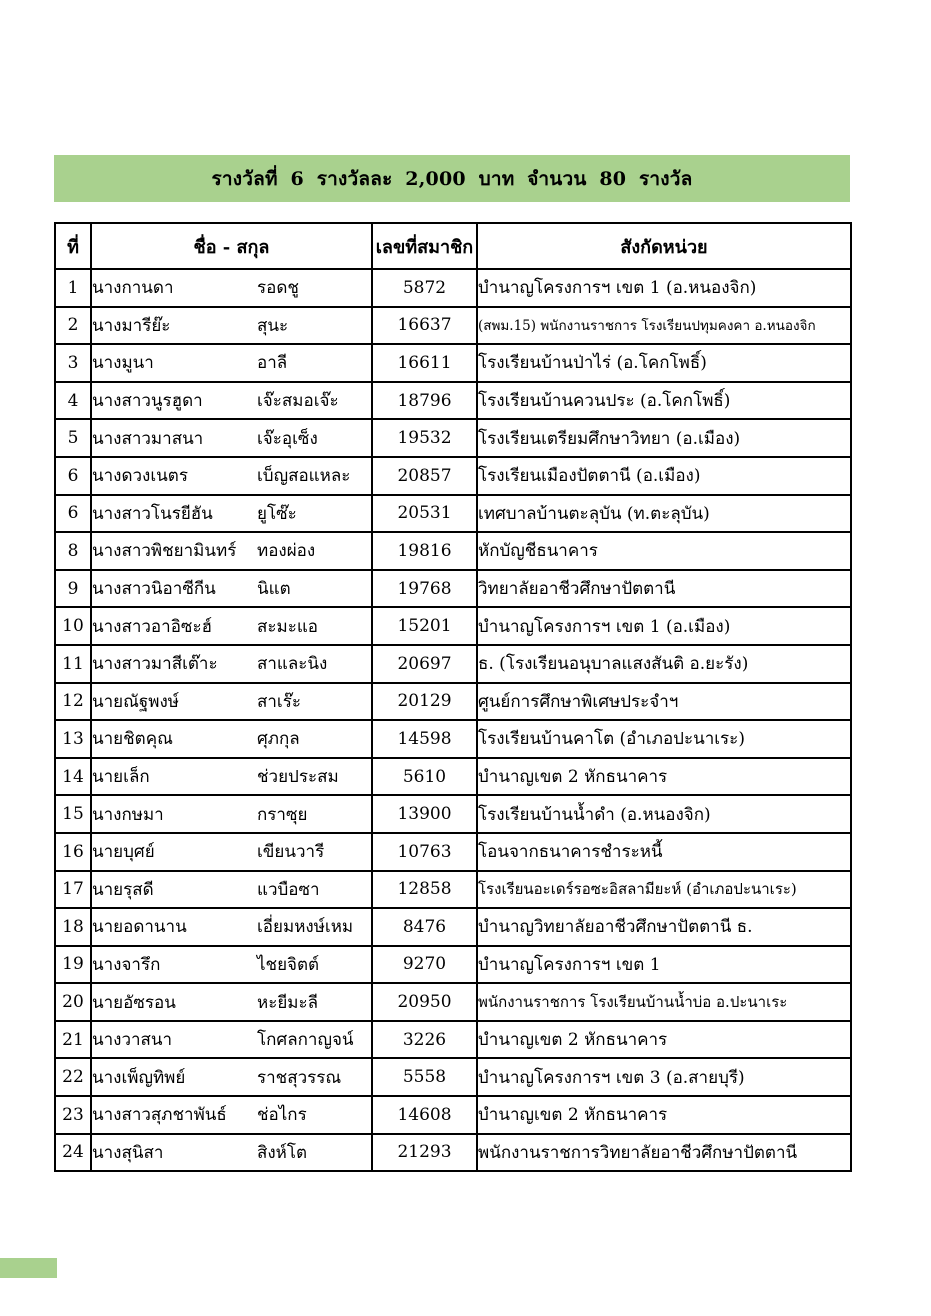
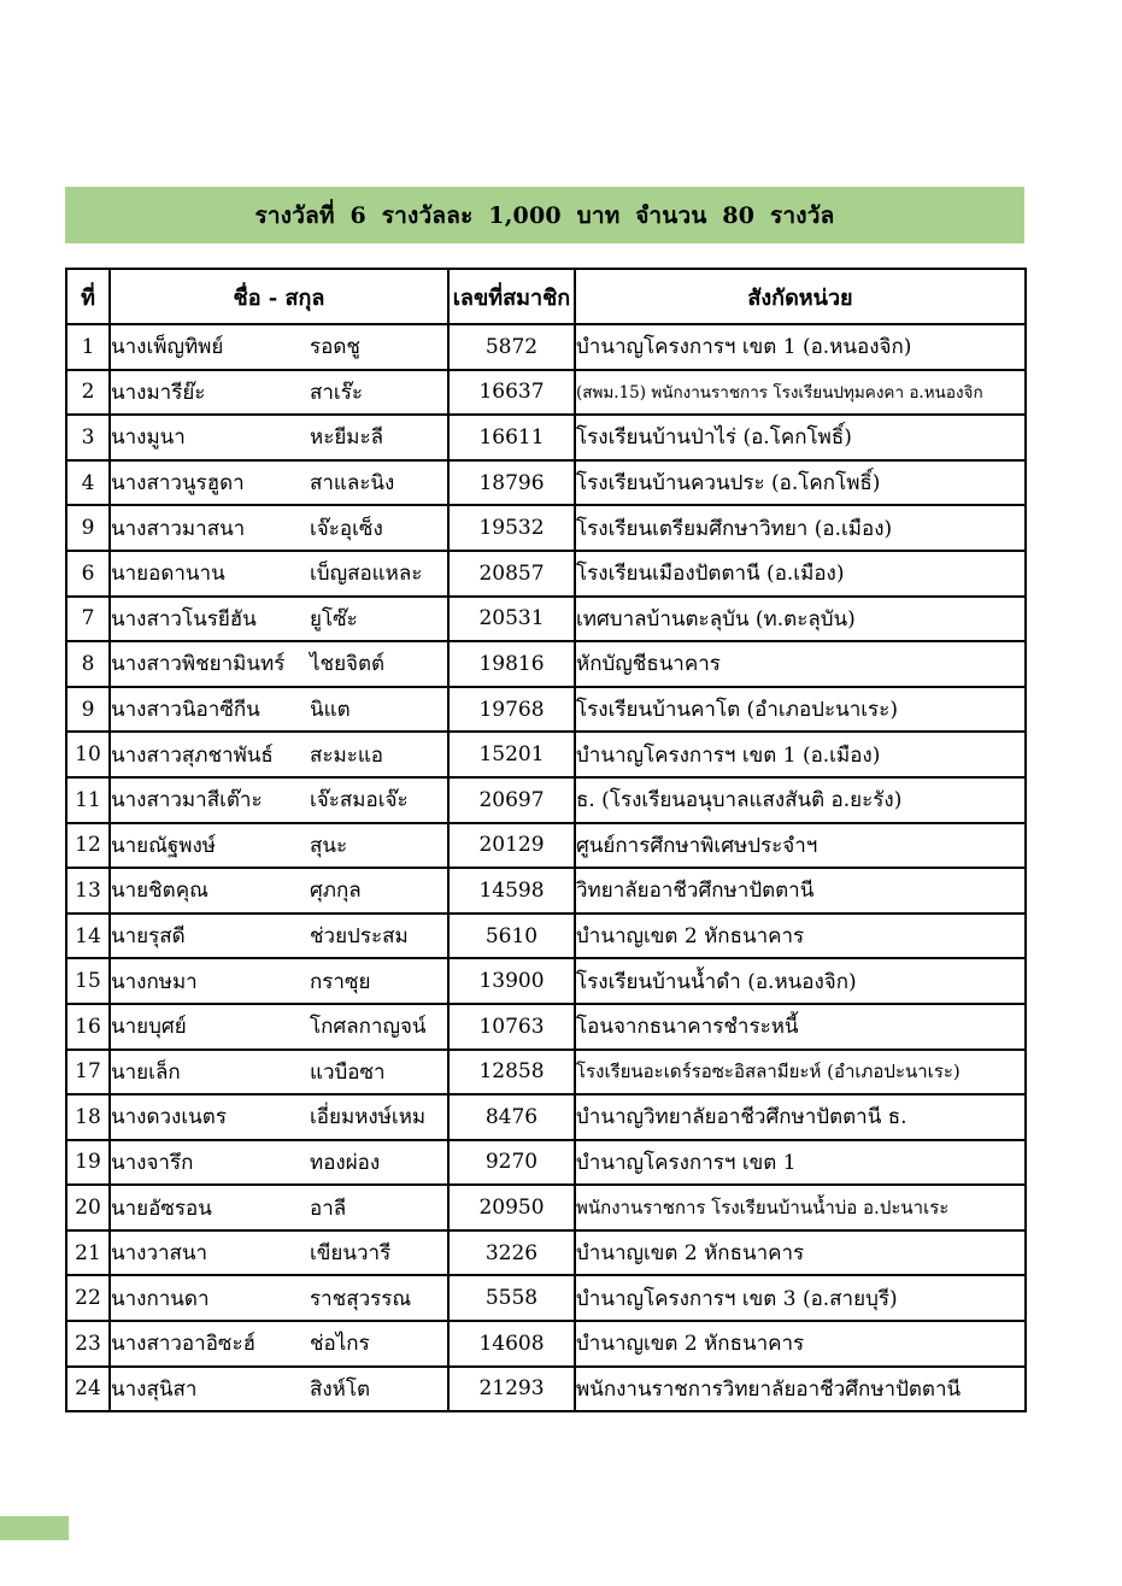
- รางวัลที่ 6 รางวัลละ 2,000 บาท จำนวน 80 รางวัล
+ รางวัลที่ 6 รางวัลละ 1,000 บาท จำนวน 80 รางวัล
  ที่	ชื่อ - สกุล	เลขที่สมาชิก	สังกัดหน่วย
- 1	นางกานดา รอดชู	5872	บำนาญโครงการฯ เขต 1 (อ.หนองจิก)
+ 1	นางเพ็ญทิพย์ รอดชู	5872	บำนาญโครงการฯ เขต 1 (อ.หนองจิก)
- 2	นางมารีย๊ะ สุนะ	16637	(สพม.15) พนักงานราชการ โรงเรียนปทุมคงคา อ.หนองจิก
+ 2	นางมารีย๊ะ สาเร๊ะ	16637	(สพม.15) พนักงานราชการ โรงเรียนปทุมคงคา อ.หนองจิก
- 3	นางมูนา อาลี	16611	โรงเรียนบ้านป่าไร่ (อ.โคกโพธิ์)
+ 3	นางมูนา หะยีมะลี	16611	โรงเรียนบ้านป่าไร่ (อ.โคกโพธิ์)
- 4	นางสาวนูรฮูดา เจ๊ะสมอเจ๊ะ	18796	โรงเรียนบ้านควนประ (อ.โคกโพธิ์)
+ 4	นางสาวนูรฮูดา สาและนิง	18796	โรงเรียนบ้านควนประ (อ.โคกโพธิ์)
- 5	นางสาวมาสนา เจ๊ะอุเซ็ง	19532	โรงเรียนเตรียมศึกษาวิทยา (อ.เมือง)
+ 9	นางสาวมาสนา เจ๊ะอุเซ็ง	19532	โรงเรียนเตรียมศึกษาวิทยา (อ.เมือง)
- 6	นางดวงเนตร เบ็ญสอแหละ	20857	โรงเรียนเมืองปัตตานี (อ.เมือง)
+ 6	นายอดานาน เบ็ญสอแหละ	20857	โรงเรียนเมืองปัตตานี (อ.เมือง)
- 6	นางสาวโนรยีฮัน ยูโซ๊ะ	20531	เทศบาลบ้านตะลุบัน (ท.ตะลุบัน)
+ 7	นางสาวโนรยีฮัน ยูโซ๊ะ	20531	เทศบาลบ้านตะลุบัน (ท.ตะลุบัน)
- 8	นางสาวพิชยามินทร์ ทองผ่อง	19816	หักบัญชีธนาคาร
+ 8	นางสาวพิชยามินทร์ ไชยจิตต์	19816	หักบัญชีธนาคาร
- 9	นางสาวนิอาซีกีน นิแต	19768	วิทยาลัยอาชีวศึกษาปัตตานี
+ 9	นางสาวนิอาซีกีน นิแต	19768	โรงเรียนบ้านคาโต (อำเภอปะนาเระ)
- 10	นางสาวอาอิซะฮ์ สะมะแอ	15201	บำนาญโครงการฯ เขต 1 (อ.เมือง)
+ 10	นางสาวสุภชาพันธ์ สะมะแอ	15201	บำนาญโครงการฯ เขต 1 (อ.เมือง)
- 11	นางสาวมาสีเต๊าะ สาและนิง	20697	ธ. (โรงเรียนอนุบาลแสงสันติ อ.ยะรัง)
+ 11	นางสาวมาสีเต๊าะ เจ๊ะสมอเจ๊ะ	20697	ธ. (โรงเรียนอนุบาลแสงสันติ อ.ยะรัง)
- 12	นายณัฐพงษ์ สาเร๊ะ	20129	ศูนย์การศึกษาพิเศษประจำฯ
+ 12	นายณัฐพงษ์ สุนะ	20129	ศูนย์การศึกษาพิเศษประจำฯ
- 13	นายชิตคุณ ศุภกุล	14598	โรงเรียนบ้านคาโต (อำเภอปะนาเระ)
+ 13	นายชิตคุณ ศุภกุล	14598	วิทยาลัยอาชีวศึกษาปัตตานี
- 14	นายเล็ก ช่วยประสม	5610	บำนาญเขต 2 หักธนาคาร
+ 14	นายรุสดี ช่วยประสม	5610	บำนาญเขต 2 หักธนาคาร
  15	นางกษมา กราซุย	13900	โรงเรียนบ้านน้ำดำ (อ.หนองจิก)
- 16	นายบุศย์ เขียนวารี	10763	โอนจากธนาคารชำระหนี้
+ 16	นายบุศย์ โกศลกาญจน์	10763	โอนจากธนาคารชำระหนี้
- 17	นายรุสดี แวบือซา	12858	โรงเรียนอะเดร์รอซะอิสลามียะห์ (อำเภอปะนาเระ)
+ 17	นายเล็ก แวบือซา	12858	โรงเรียนอะเดร์รอซะอิสลามียะห์ (อำเภอปะนาเระ)
- 18	นายอดานาน เอี่ยมหงษ์เหม	8476	บำนาญวิทยาลัยอาชีวศึกษาปัตตานี ธ.
+ 18	นางดวงเนตร เอี่ยมหงษ์เหม	8476	บำนาญวิทยาลัยอาชีวศึกษาปัตตานี ธ.
- 19	นางจารึก ไชยจิตต์	9270	บำนาญโครงการฯ เขต 1
+ 19	นางจารึก ทองผ่อง	9270	บำนาญโครงการฯ เขต 1
- 20	นายอัซรอน หะยีมะลี	20950	พนักงานราชการ โรงเรียนบ้านน้ำบ่อ อ.ปะนาเระ
+ 20	นายอัซรอน อาลี	20950	พนักงานราชการ โรงเรียนบ้านน้ำบ่อ อ.ปะนาเระ
- 21	นางวาสนา โกศลกาญจน์	3226	บำนาญเขต 2 หักธนาคาร
+ 21	นางวาสนา เขียนวารี	3226	บำนาญเขต 2 หักธนาคาร
- 22	นางเพ็ญทิพย์ ราชสุวรรณ	5558	บำนาญโครงการฯ เขต 3 (อ.สายบุรี)
+ 22	นางกานดา ราชสุวรรณ	5558	บำนาญโครงการฯ เขต 3 (อ.สายบุรี)
- 23	นางสาวสุภชาพันธ์ ช่อไกร	14608	บำนาญเขต 2 หักธนาคาร
+ 23	นางสาวอาอิซะฮ์ ช่อไกร	14608	บำนาญเขต 2 หักธนาคาร
  24	นางสุนิสา สิงห์โต	21293	พนักงานราชการวิทยาลัยอาชีวศึกษาปัตตานี
